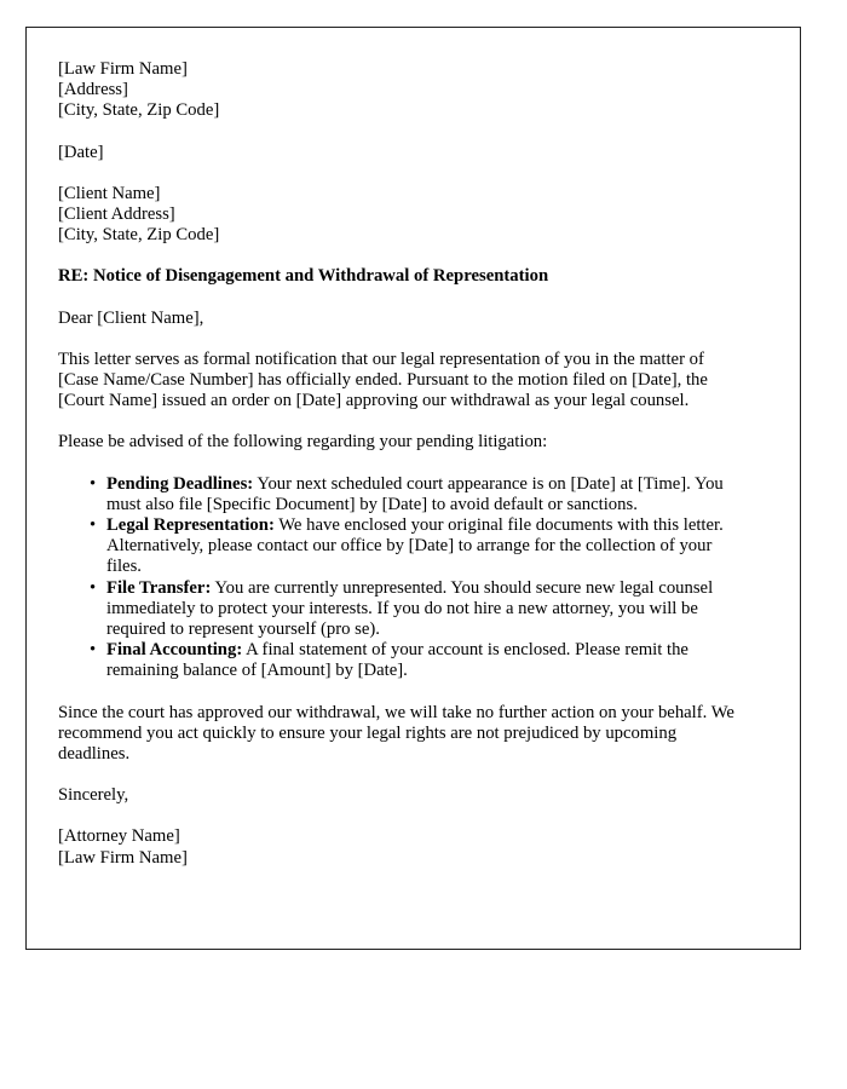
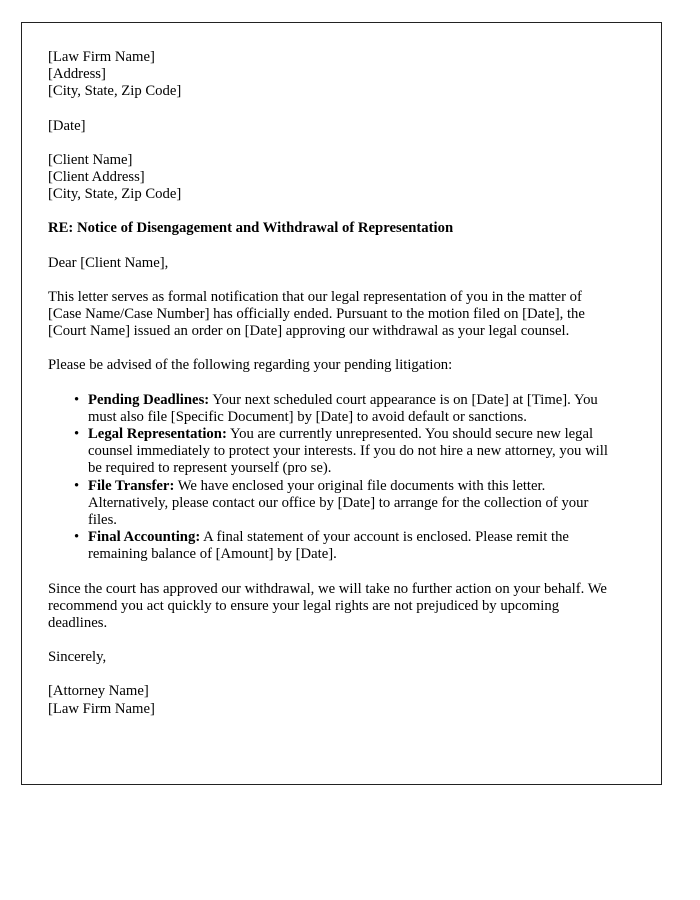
  [Law Firm Name]
  [Address]
  [City, State, Zip Code]
  [Date]
  [Client Name]
  [Client Address]
  [City, State, Zip Code]
  RE: Notice of Disengagement and Withdrawal of Representation
  Dear [Client Name],
  This letter serves as formal notification that our legal representation of you in the matter of [Case Name/Case Number] has officially ended. Pursuant to the motion filed on [Date], the [Court Name] issued an order on [Date] approving our withdrawal as your legal counsel.
  Please be advised of the following regarding your pending litigation:
  •
  Pending Deadlines: Your next scheduled court appearance is on [Date] at [Time]. You must also file [Specific Document] by [Date] to avoid default or sanctions.
  •
- Legal Representation: We have enclosed your original file documents with this letter. Alternatively, please contact our office by [Date] to arrange for the collection of your files.
+ Legal Representation: You are currently unrepresented. You should secure new legal counsel immediately to protect your interests. If you do not hire a new attorney, you will be required to represent yourself (pro se).
  •
- File Transfer: You are currently unrepresented. You should secure new legal counsel immediately to protect your interests. If you do not hire a new attorney, you will be required to represent yourself (pro se).
+ File Transfer: We have enclosed your original file documents with this letter. Alternatively, please contact our office by [Date] to arrange for the collection of your files.
  •
  Final Accounting: A final statement of your account is enclosed. Please remit the remaining balance of [Amount] by [Date].
  Since the court has approved our withdrawal, we will take no further action on your behalf. We recommend you act quickly to ensure your legal rights are not prejudiced by upcoming deadlines.
  Sincerely,
  [Attorney Name]
  [Law Firm Name]
